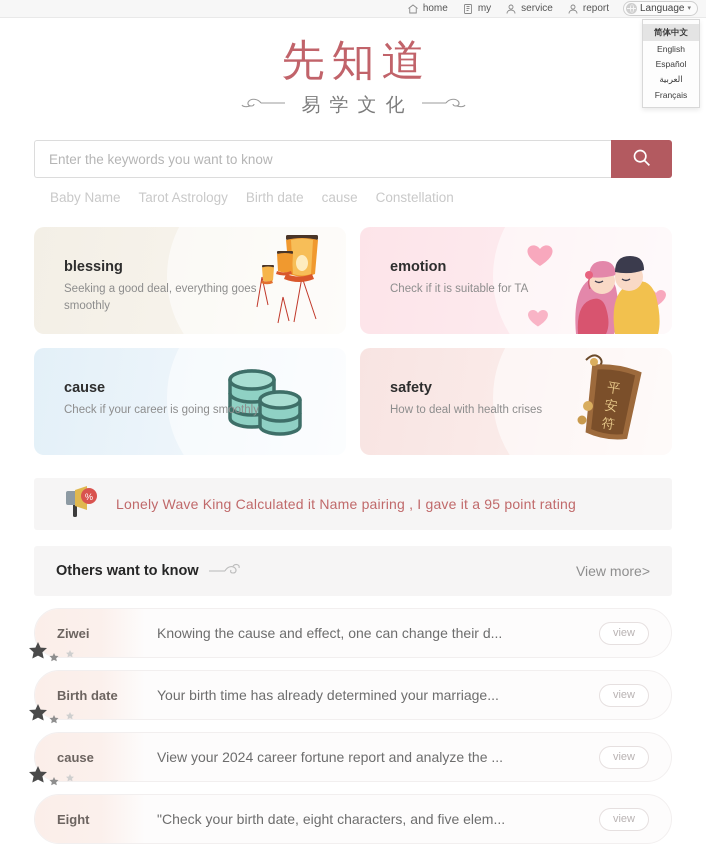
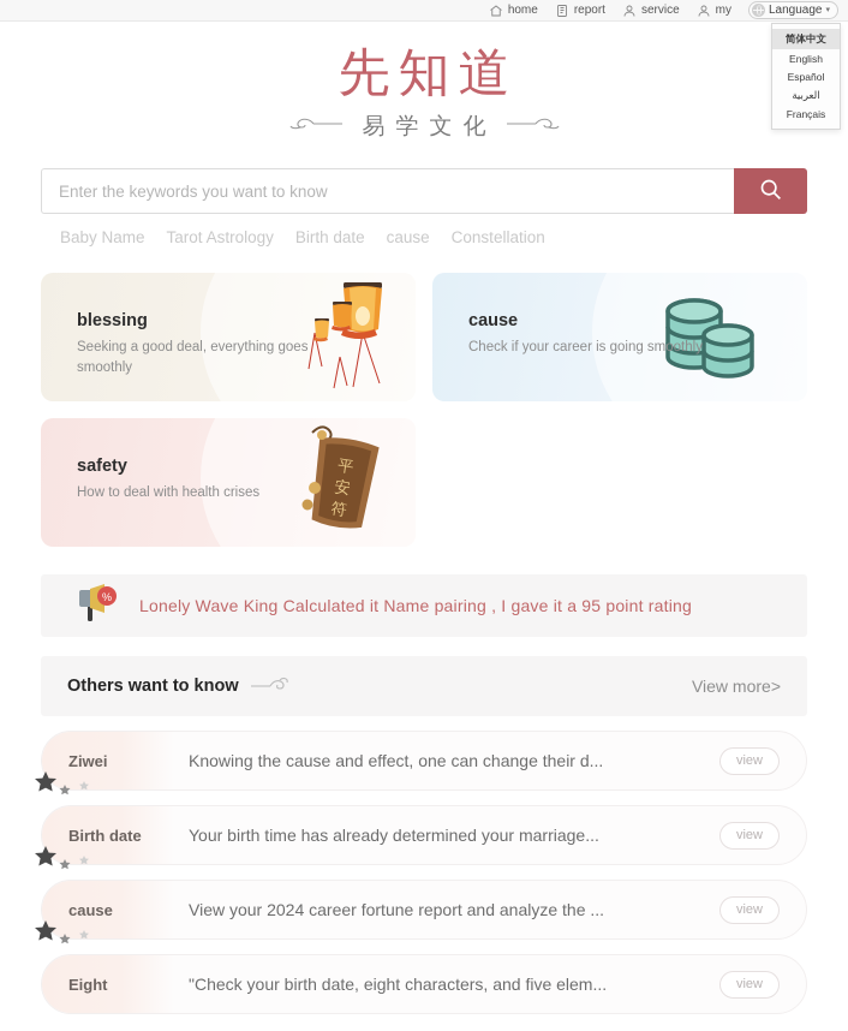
  home
- my
+ report
  service
- report
+ my
  Language
  简体中文
  English
  Español
  العربية
  Français
  先知道
  易学文化
  Enter the keywords you want to know
  Baby Name
  Tarot Astrology
  Birth date
  cause
  Constellation
  blessing
  Seeking a good deal, everything goes smoothly
- emotion
- Check if it is suitable for TA
  cause
  Check if your career is going smoothly
  safety
  How to deal with health crises
  %
  Lonely Wave King Calculated it Name pairing , I gave it a 95 point rating
  Others want to know
  View more>
  Ziwei
  Knowing the cause and effect, one can change their d...
  view
  Birth date
  Your birth time has already determined your marriage...
  view
  cause
  View your 2024 career fortune report and analyze the ...
  view
  Eight
  "Check your birth date, eight characters, and five elem...
  view
